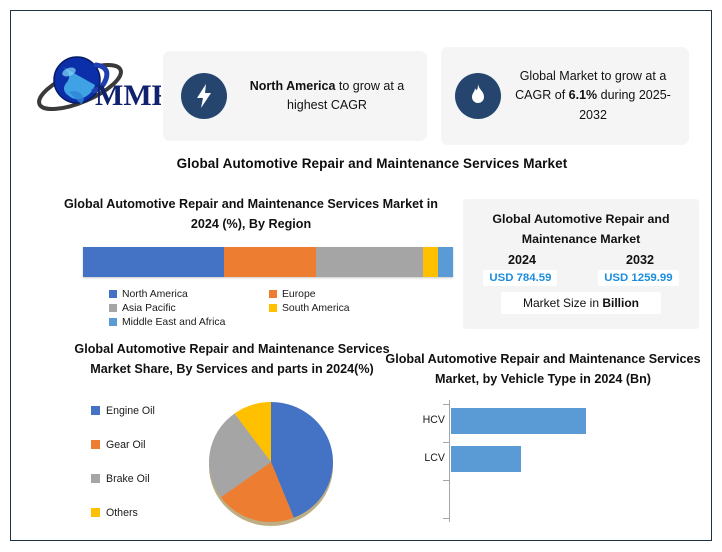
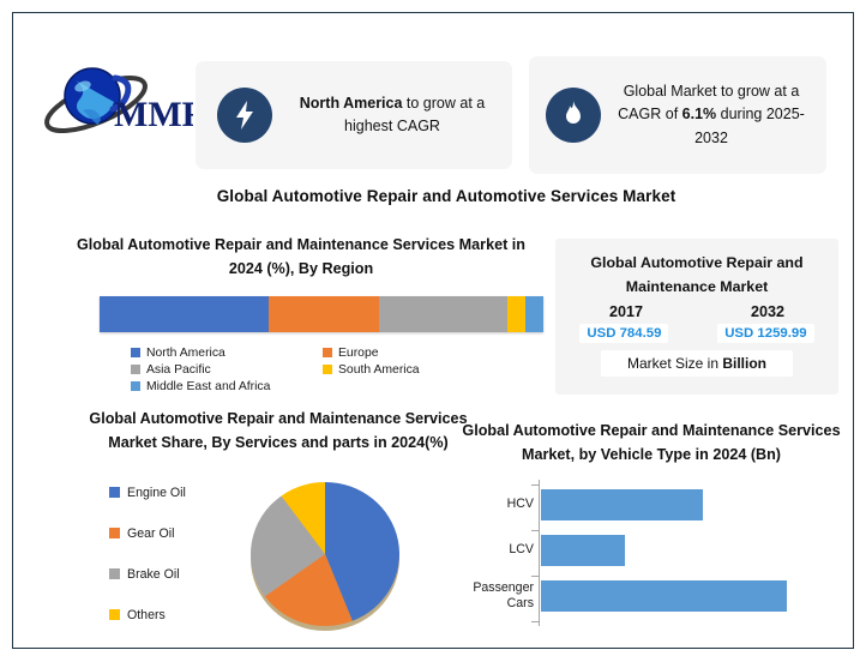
  North America to grow at a highest CAGR
  Global Market to grow at a CAGR of 6.1% during 2025-2032
- Global Automotive Repair and Maintenance Services Market
+ Global Automotive Repair and Automotive Services Market
  Global Automotive Repair and Maintenance Services Market in 2024 (%), By Region
  North America
  Europe
  Asia Pacific
  South America
  Middle East and Africa
  Global Automotive Repair and Maintenance Market
- 2024
+ 2017
  2032
  USD 784.59
  USD 1259.99
  Market Size in Billion
  Global Automotive Repair and Maintenance Services Market Share, By Services and parts in 2024(%)
  Engine Oil
  Gear Oil
  Brake Oil
  Others
  Global Automotive Repair and Maintenance Services Market, by Vehicle Type in 2024 (Bn)
  HCV
  LCV
+ Passenger Cars
